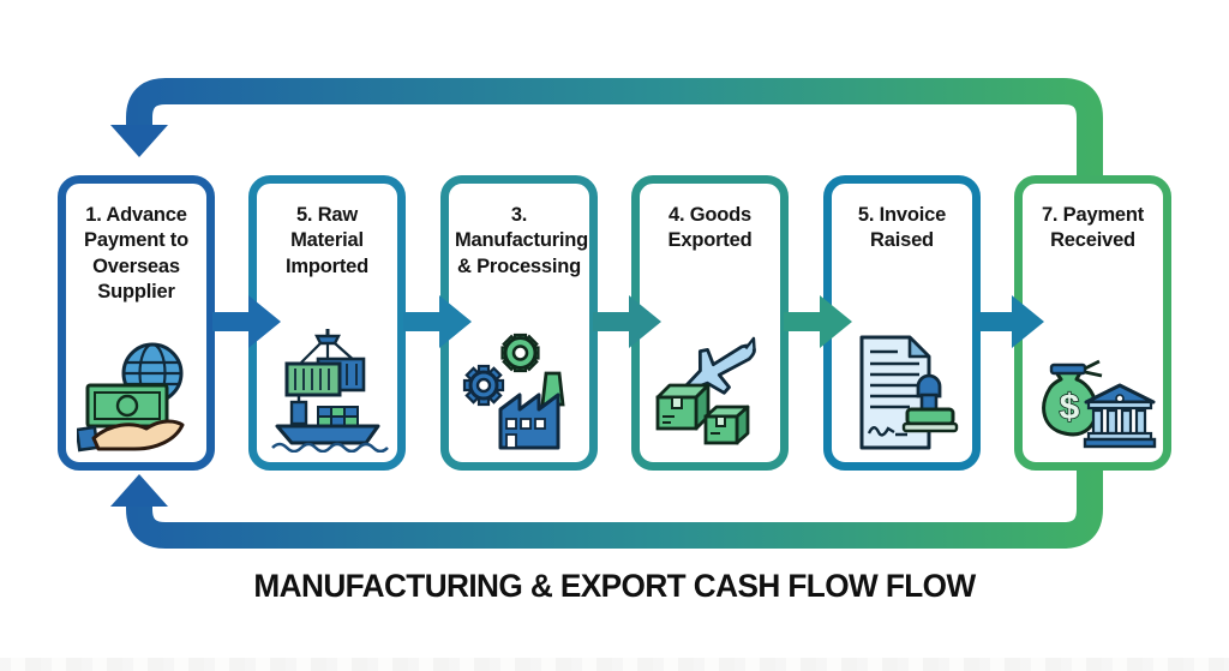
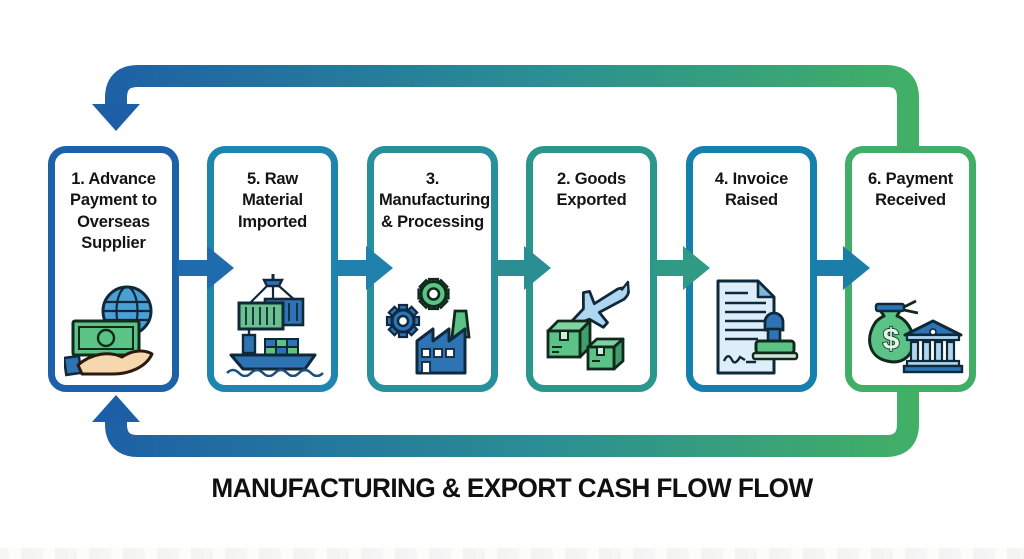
  1. Advance Payment to Overseas Supplier
  5. Raw Material Imported
  3. Manufacturing & Processing
- 4. Goods Exported
+ 2. Goods Exported
- 5. Invoice Raised
+ 4. Invoice Raised
- 7. Payment Received
+ 6. Payment Received
  $
  MANUFACTURING & EXPORT CASH FLOW FLOW
